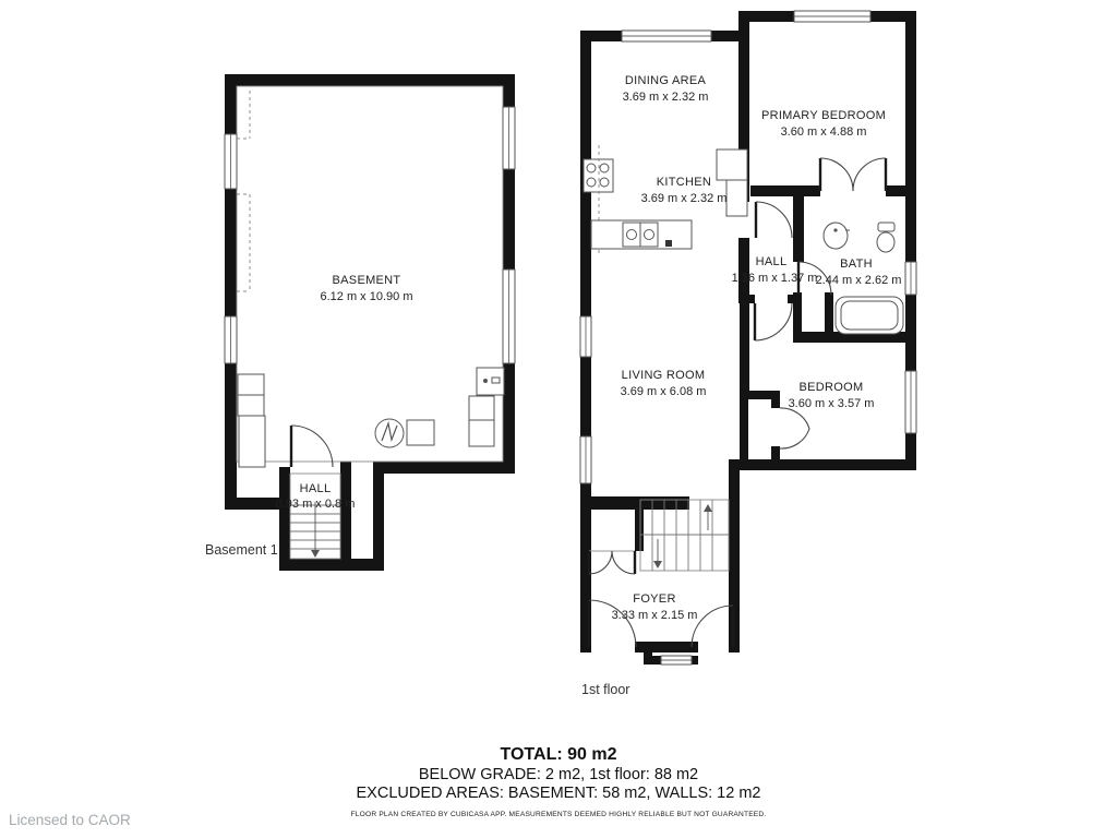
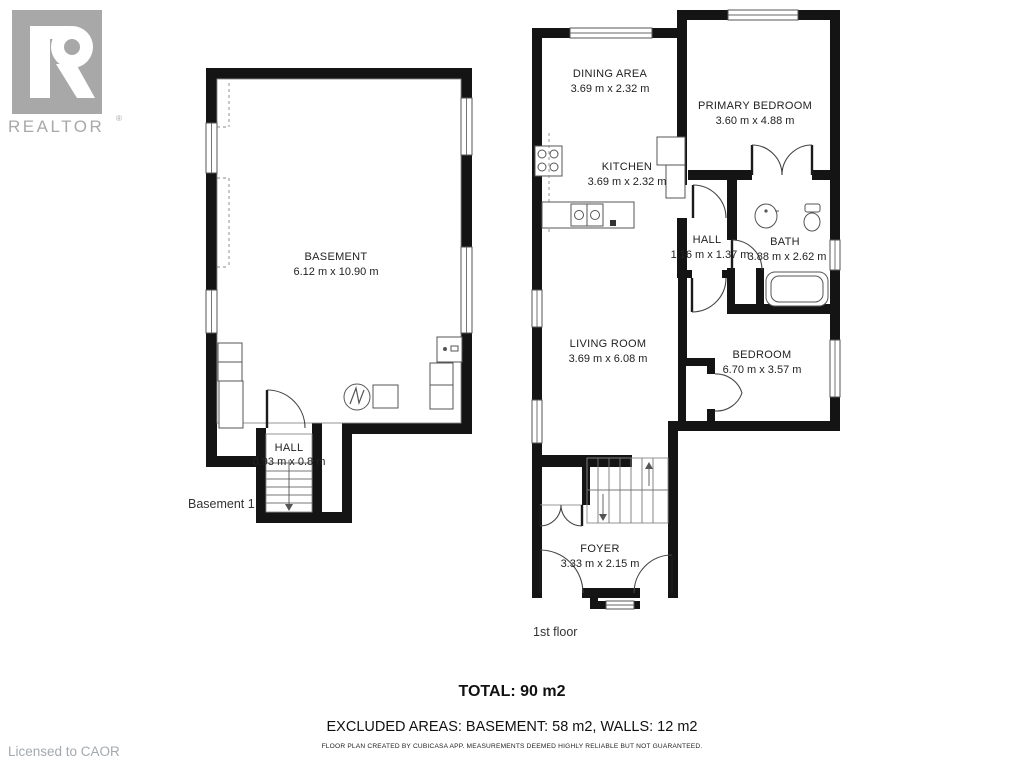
+ REALTOR
+ ®
  BASEMENT
  6.12 m x 10.90 m
  HALL
  0.93 m x 0.8 m
  Basement 1
  DINING AREA
  3.69 m x 2.32 m
  PRIMARY BEDROOM
  3.60 m x 4.88 m
  KITCHEN
  3.69 m x 2.32 m
  HALL
  1.16 m x 1.37 m
  BATH
- 2.44 m x 2.62 m
+ 3.88 m x 2.62 m
  LIVING ROOM
  3.69 m x 6.08 m
  BEDROOM
- 3.60 m x 3.57 m
+ 6.70 m x 3.57 m
  FOYER
  3.33 m x 2.15 m
  1st floor
  TOTAL: 90 m2
- BELOW GRADE: 2 m2, 1st floor: 88 m2
  EXCLUDED AREAS: BASEMENT: 58 m2, WALLS: 12 m2
  Licensed to CAOR
